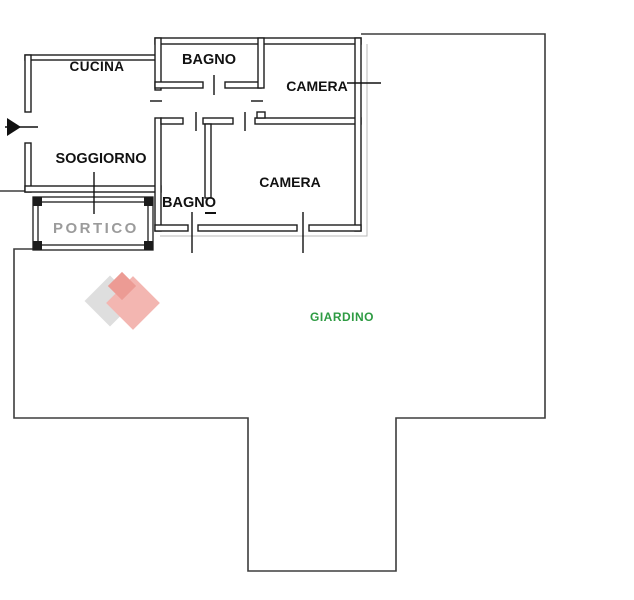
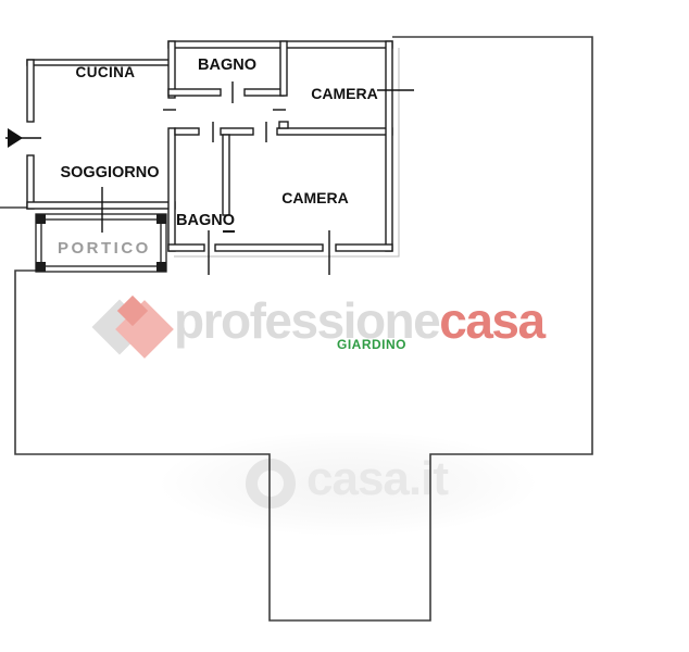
+ professionecasa
+ casa.it
  CUCINA
  BAGNO
  CAMERA
  SOGGIORNO
  BAGNO
  CAMERA
  PORTICO
  GIARDINO
